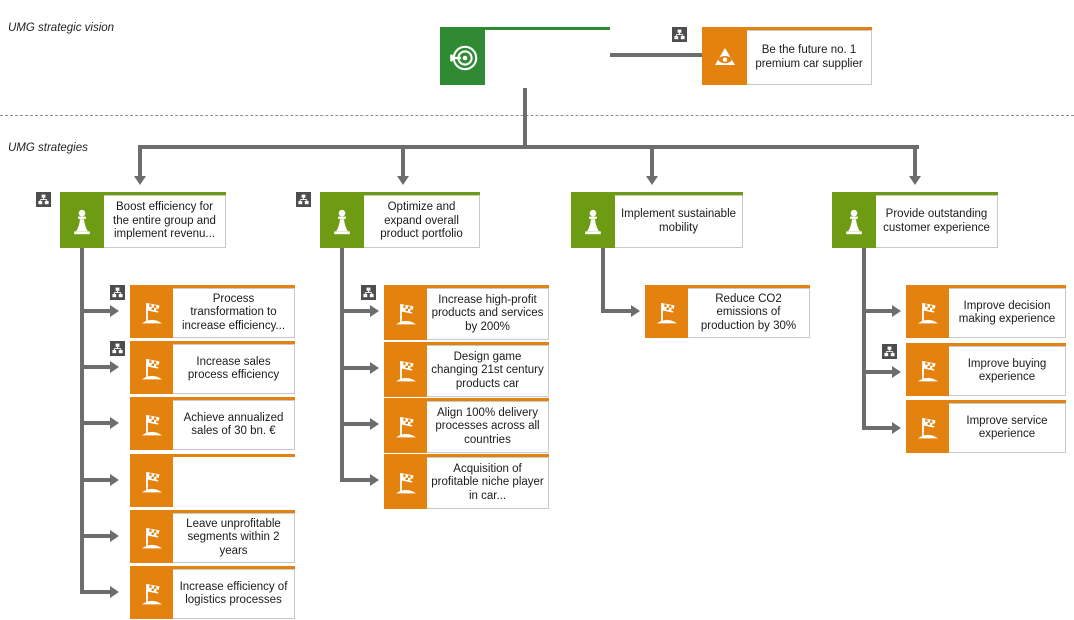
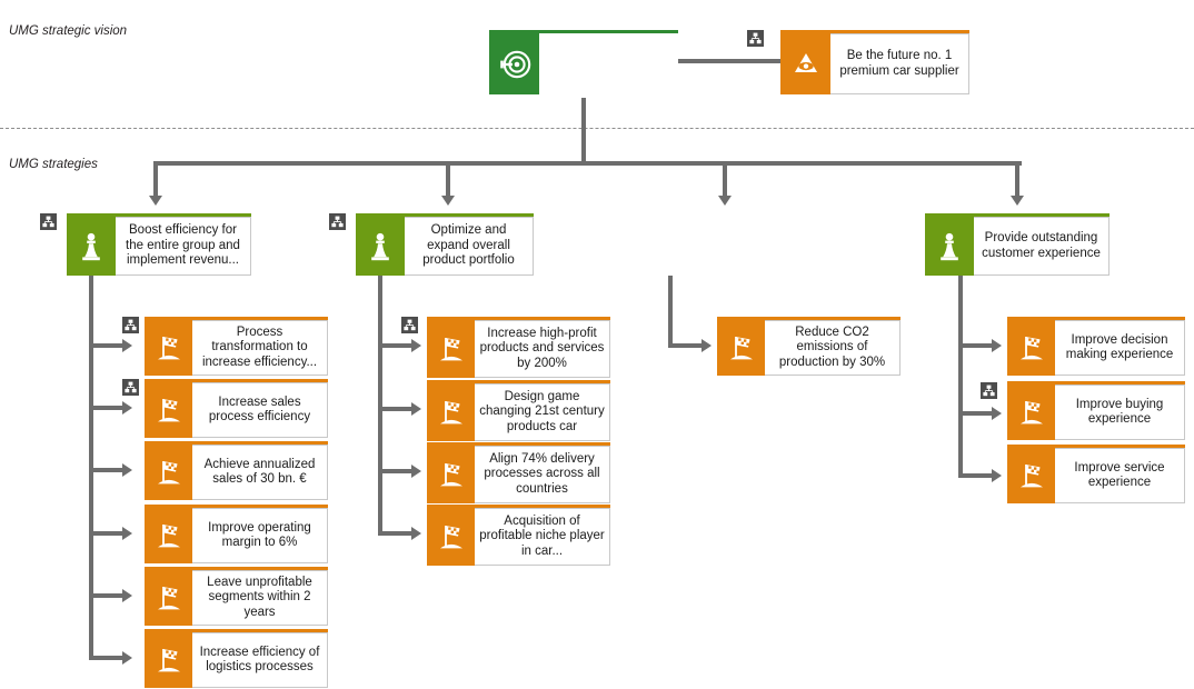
  UMG strategic vision
  UMG strategies
  Be the future no. 1 premium car supplier
  Boost efficiency for the entire group and implement revenu...
  Optimize and expand overall product portfolio
- Implement sustainable mobility
  Provide outstanding customer experience
  Process transformation to increase efficiency...
  Increase sales process efficiency
  Achieve annualized sales of 30 bn. €
+ Improve operating margin to 6%
  Leave unprofitable segments within 2 years
  Increase efficiency of logistics processes
  Increase high-profit products and services by 200%
  Design game changing 21st century products car
- Align 100% delivery processes across all countries
+ Align 74% delivery processes across all countries
  Acquisition of profitable niche player in car...
  Reduce CO2 emissions of production by 30%
  Improve decision making experience
  Improve buying experience
  Improve service experience
